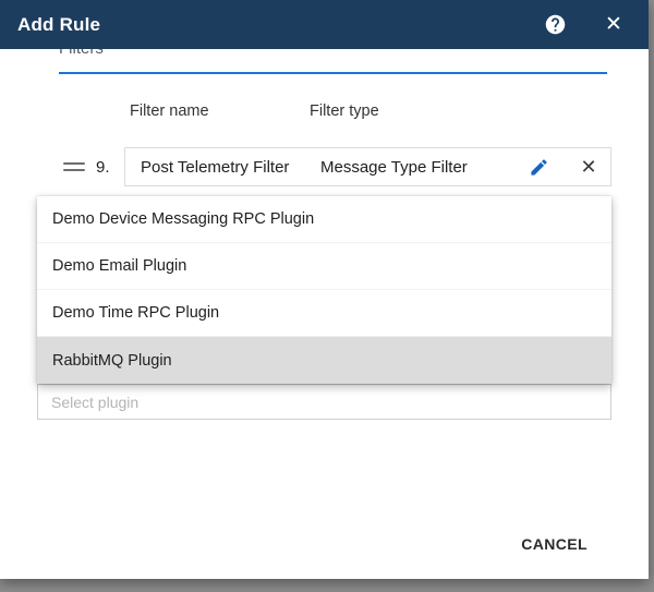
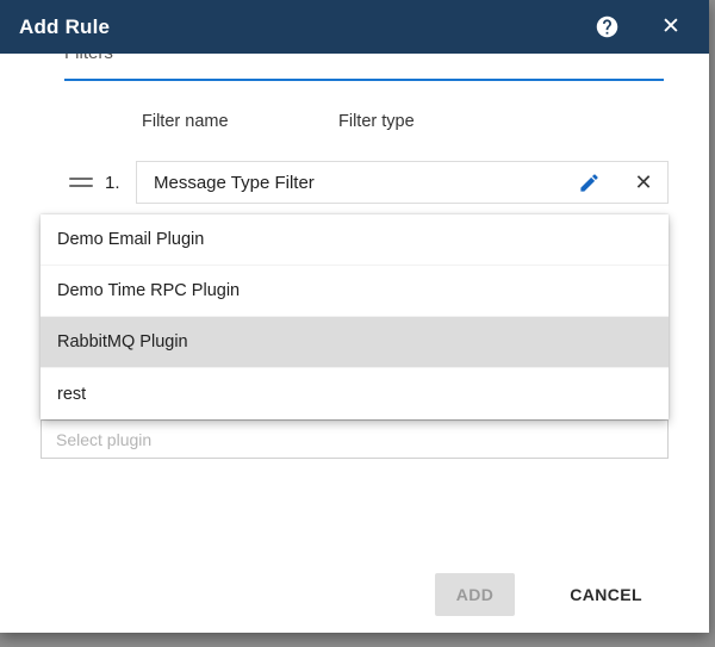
  Add Rule
  ✕
  Filters
  Filter name
  Filter type
- 9.
+ 1.
- Post Telemetry Filter
  Message Type Filter
  ✕
- Demo Device Messaging RPC Plugin
  Demo Email Plugin
  Demo Time RPC Plugin
  RabbitMQ Plugin
+ rest
  Select plugin
+ ADD
  CANCEL
